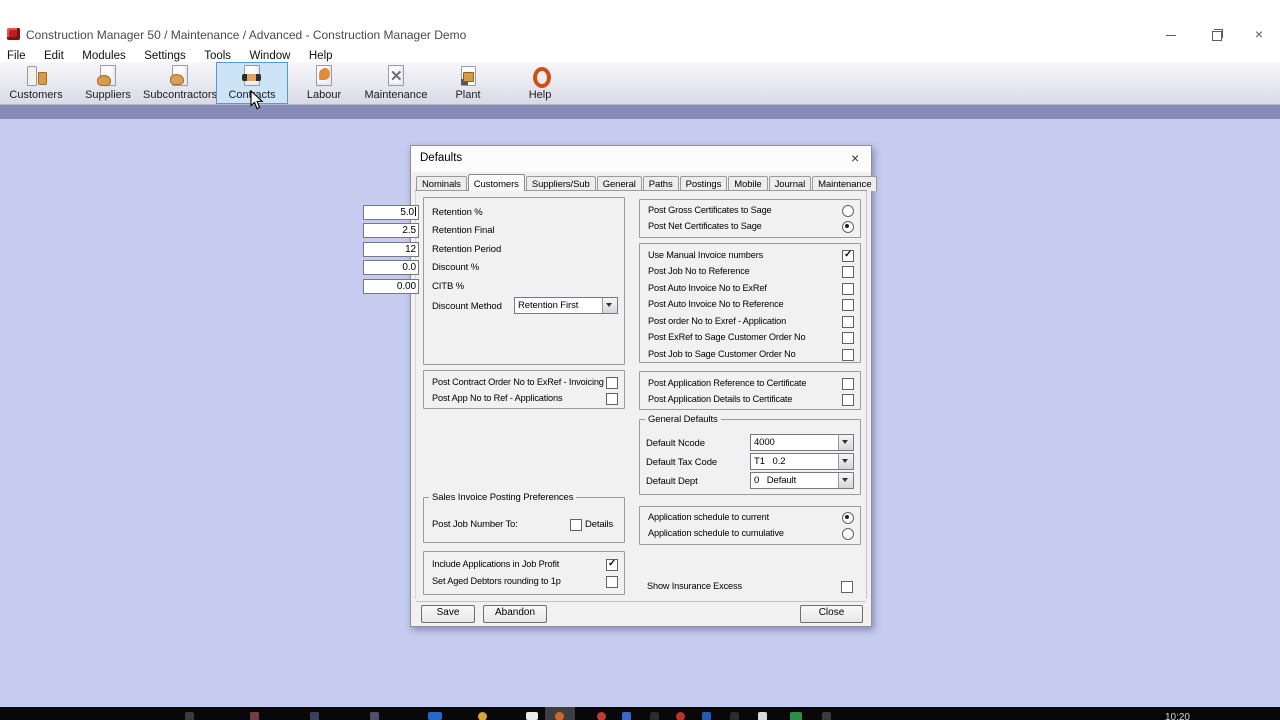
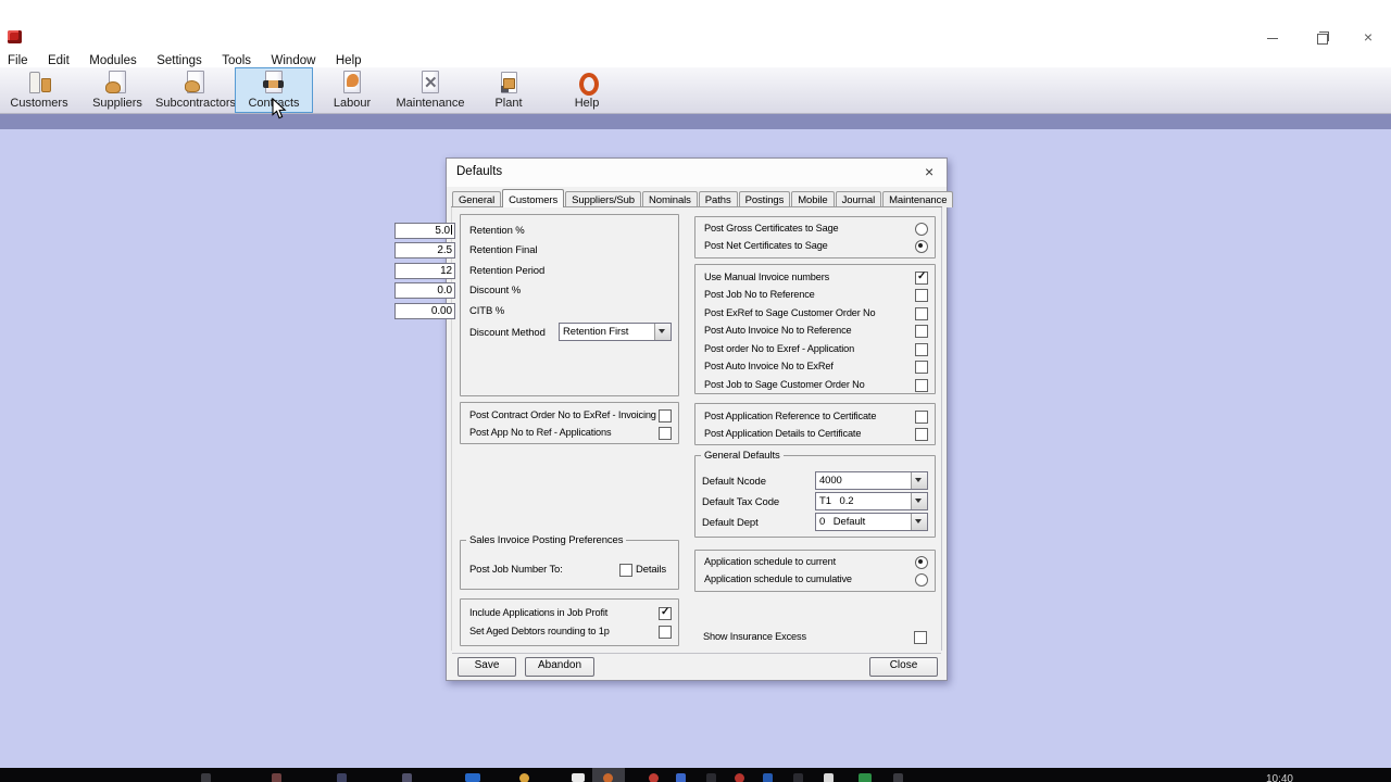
- Construction Manager 50 / Maintenance / Advanced - Construction Manager Demo
  ×
  File Edit Modules Settings Tools Window Help
  Customers
  Suppliers
  Subcontractors
  Contacts
  Labour
  Maintenance
  Plant
  Help
  Defaults
  ×
- Nominals
+ General
  Customers
  Suppliers/Sub
- General
+ Nominals
  Paths
  Postings
  Mobile
  Journal
  Maintenance
  Retention %
  5.0
  Retention Final
  2.5
  Retention Period
  12
  Discount %
  0.0
  CITB %
  0.00
  Discount Method
  Retention First
  Post Contract Order No to ExRef - Invoicing
  Post App No to Ref - Applications
  Sales Invoice Posting Preferences
  Post Job Number To:
  Details
  Include Applications in Job Profit
  Set Aged Debtors rounding to 1p
  Post Gross Certificates to Sage
  Post Net Certificates to Sage
  Use Manual Invoice numbers
  Post Job No to Reference
- Post Auto Invoice No to ExRef
+ Post ExRef to Sage Customer Order No
  Post Auto Invoice No to Reference
  Post order No to Exref - Application
- Post ExRef to Sage Customer Order No
+ Post Auto Invoice No to ExRef
  Post Job to Sage Customer Order No
  Post Application Reference to Certificate
  Post Application Details to Certificate
  General Defaults
  Default Ncode
  4000
  Default Tax Code
  T1 0.2
  Default Dept
  0 Default
  Application schedule to current
  Application schedule to cumulative
  Show Insurance Excess
  Save
  Abandon
  Close
- 10:20
+ 10:40
